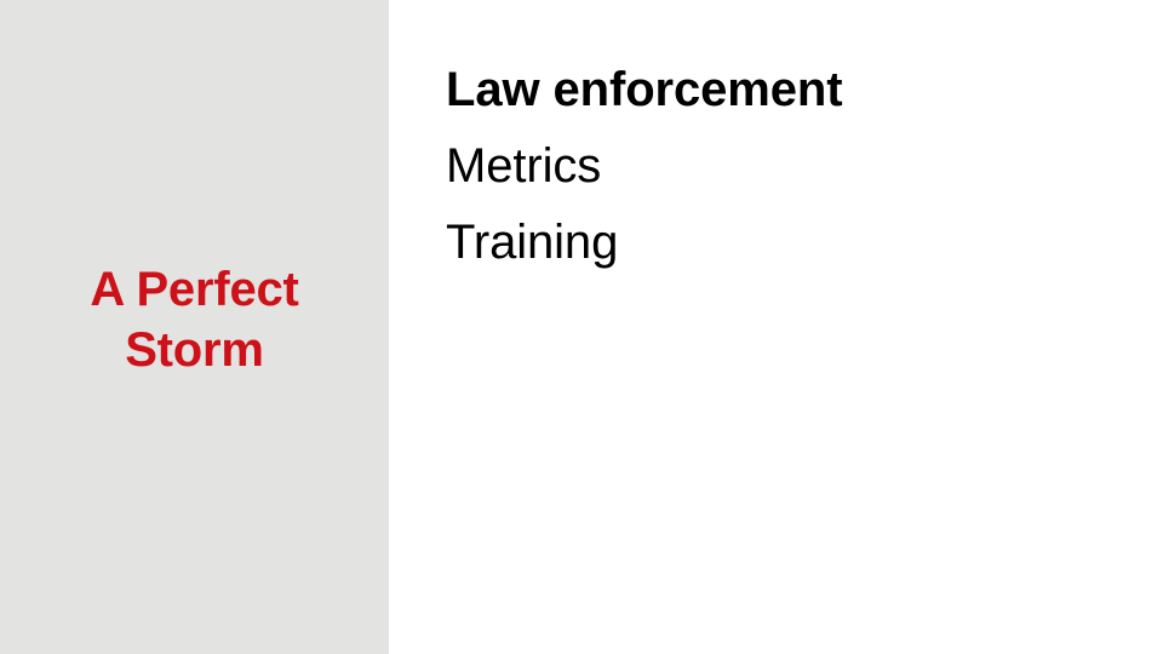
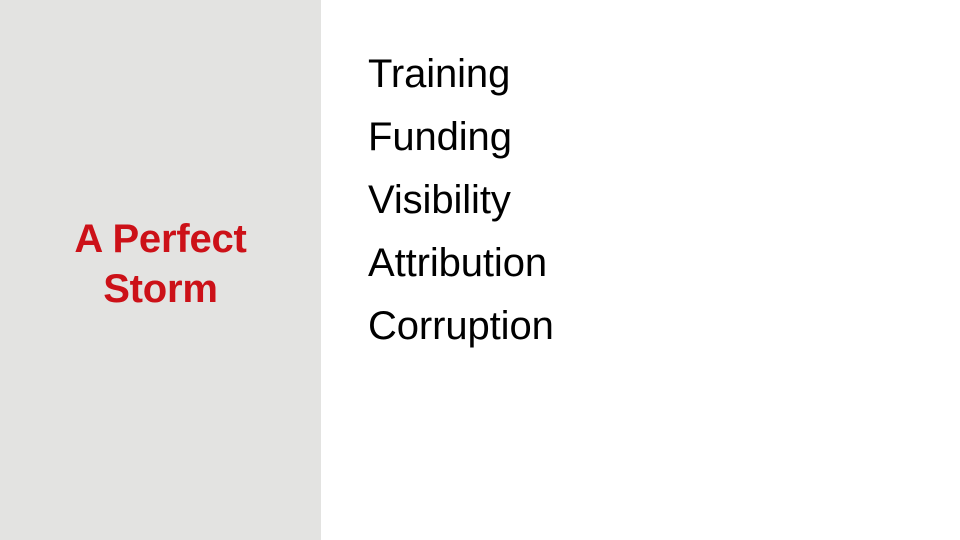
  A Perfect
  Storm
- Law enforcement
- Metrics
  Training
+ Funding
+ Visibility
+ Attribution
+ Corruption
